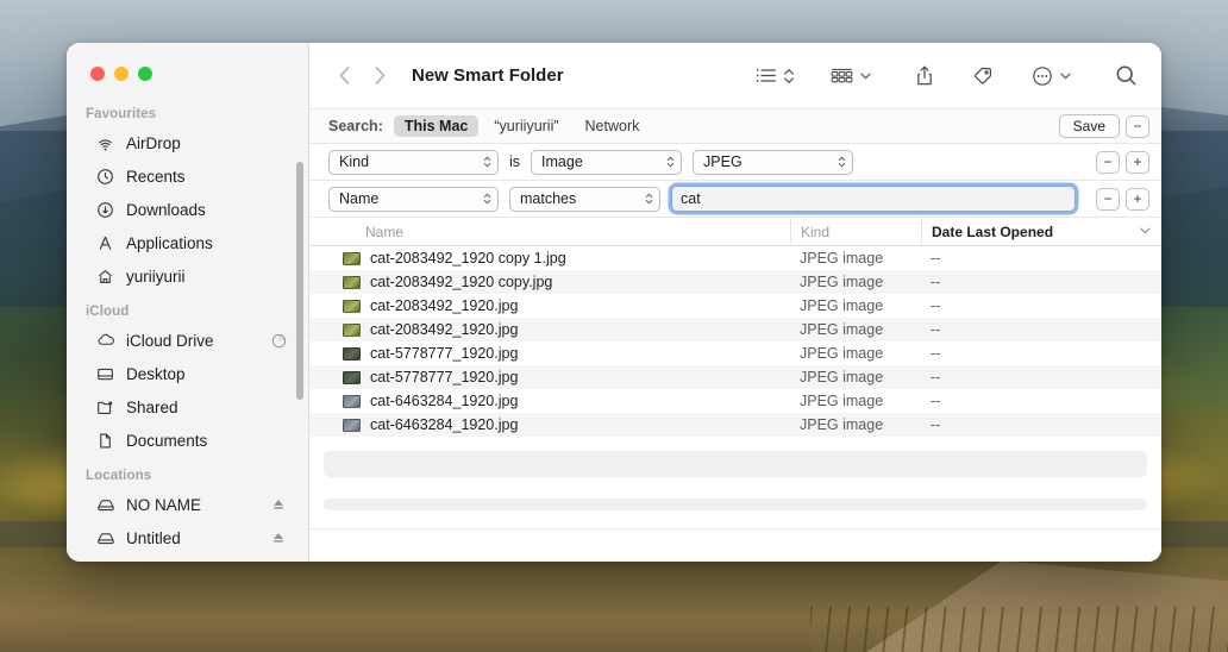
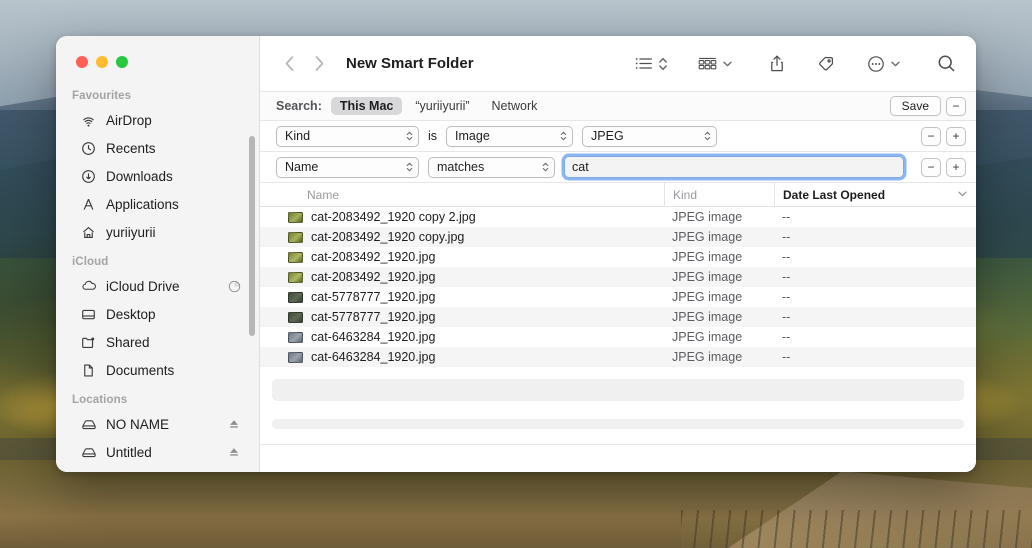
  Favourites
  AirDrop
  Recents
  Downloads
  Applications
  yuriiyurii
  iCloud
  iCloud Drive
  Desktop
  Shared
  Documents
  Locations
  NO NAME
  Untitled
  New Smart Folder
  Search:
  This Mac
  “yuriiyurii”
  Network
  Save
  −
  Kind
  is
  Image
  JPEG
  −
  +
  Name
  matches
  cat
  −
  +
  Name
  Kind
  Date Last Opened
- cat-2083492_1920 copy 1.jpg
+ cat-2083492_1920 copy 2.jpg
  JPEG image
  --
  cat-2083492_1920 copy.jpg
  JPEG image
  --
  cat-2083492_1920.jpg
  JPEG image
  --
  cat-2083492_1920.jpg
  JPEG image
  --
  cat-5778777_1920.jpg
  JPEG image
  --
  cat-5778777_1920.jpg
  JPEG image
  --
  cat-6463284_1920.jpg
  JPEG image
  --
  cat-6463284_1920.jpg
  JPEG image
  --
